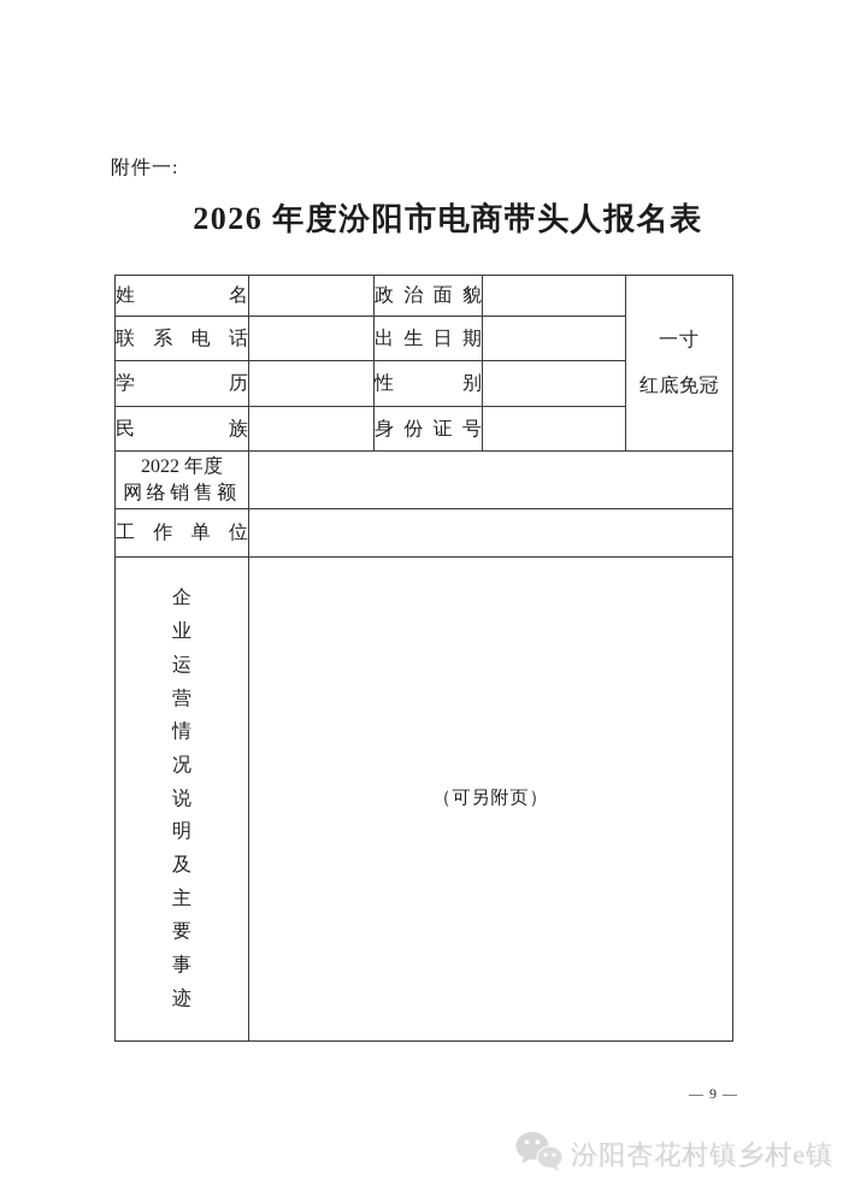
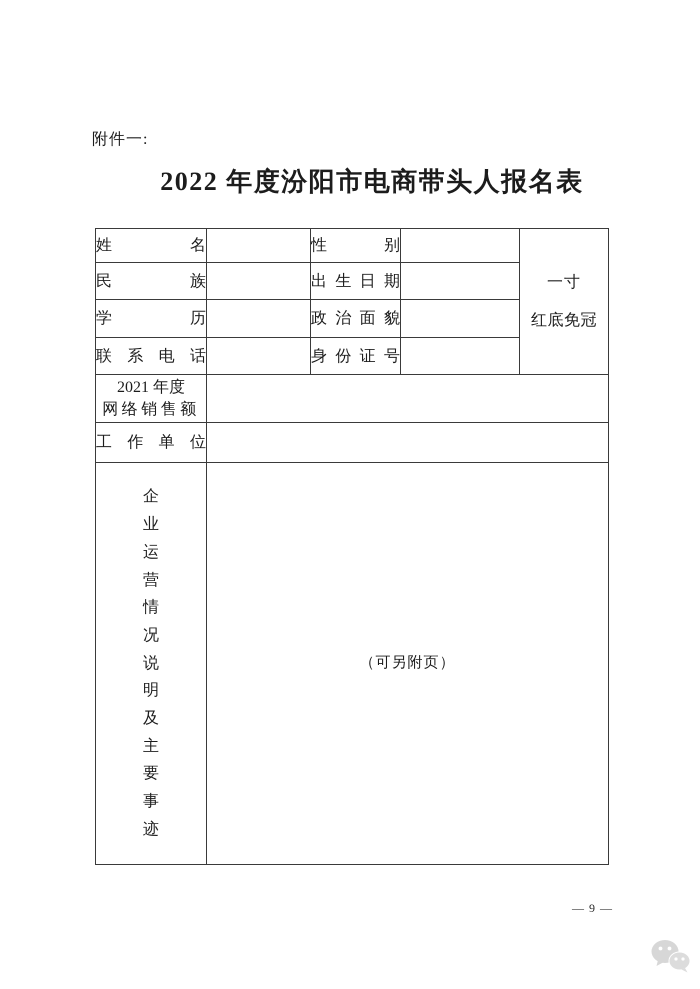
  附件一:
- 2026 年度汾阳市电商带头人报名表
+ 2022 年度汾阳市电商带头人报名表
- 姓名		政治面貌		一寸 红底免冠
+ 姓名		性别		一寸 红底免冠
- 联系电话		出生日期
+ 民族		出生日期
- 学历		性别
+ 学历		政治面貌
- 民族		身份证号
+ 联系电话		身份证号
- 2022 年度 网络销售额
+ 2021 年度 网络销售额
  工作单位
  企业运营情况说明及主要事迹	（可另附页）
  — 9 —
- 汾阳杏花村镇乡村e镇
